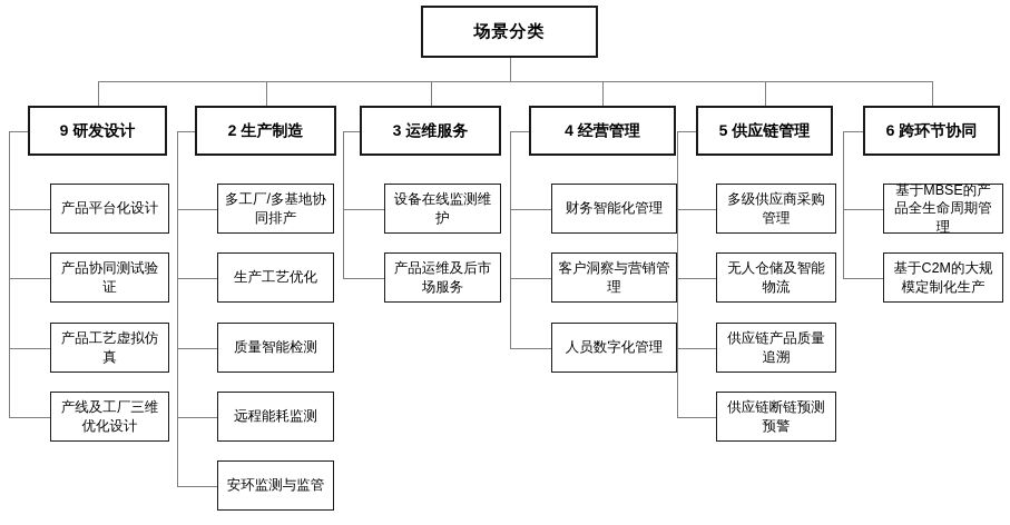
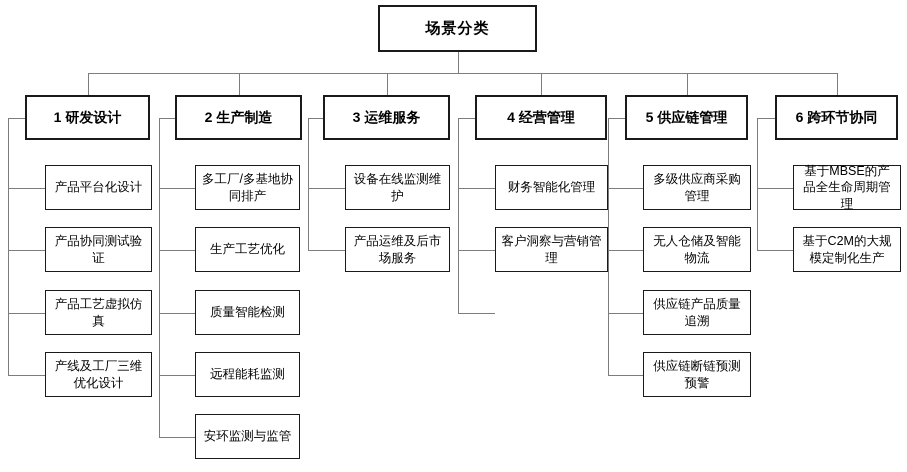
  场景分类
- 9 研发设计
+ 1 研发设计
  产品平台化设计
  产品协同测试验证
  产品工艺虚拟仿真
  产线及工厂三维优化设计
  2 生产制造
  多工厂/多基地协同排产
  生产工艺优化
  质量智能检测
  远程能耗监测
  安环监测与监管
  3 运维服务
  设备在线监测维护
  产品运维及后市场服务
  4 经营管理
  财务智能化管理
  客户洞察与营销管理
- 人员数字化管理
  5 供应链管理
  多级供应商采购管理
  无人仓储及智能物流
  供应链产品质量追溯
  供应链断链预测预警
  6 跨环节协同
  基于MBSE的产品全生命周期管理
  基于C2M的大规模定制化生产
